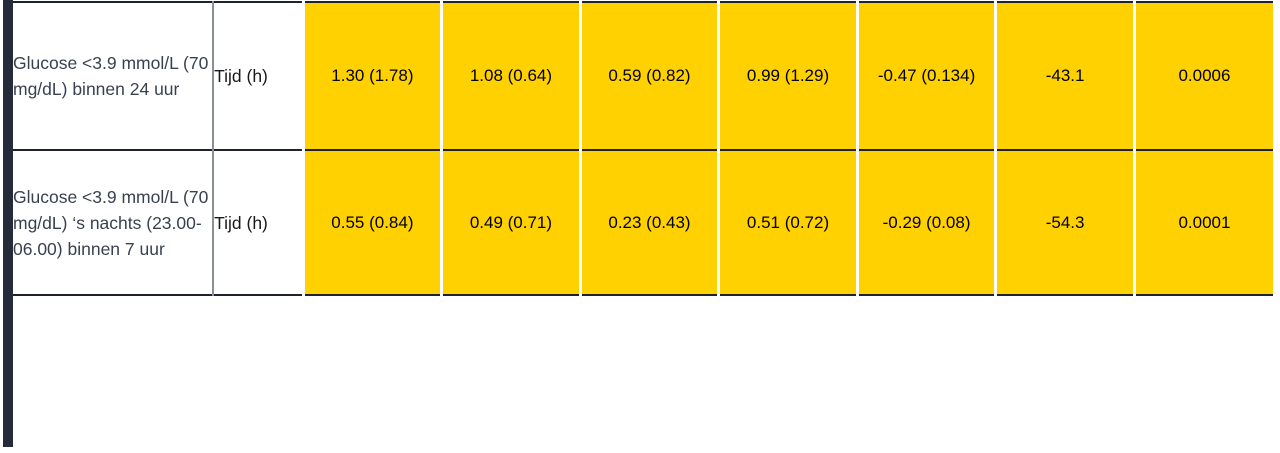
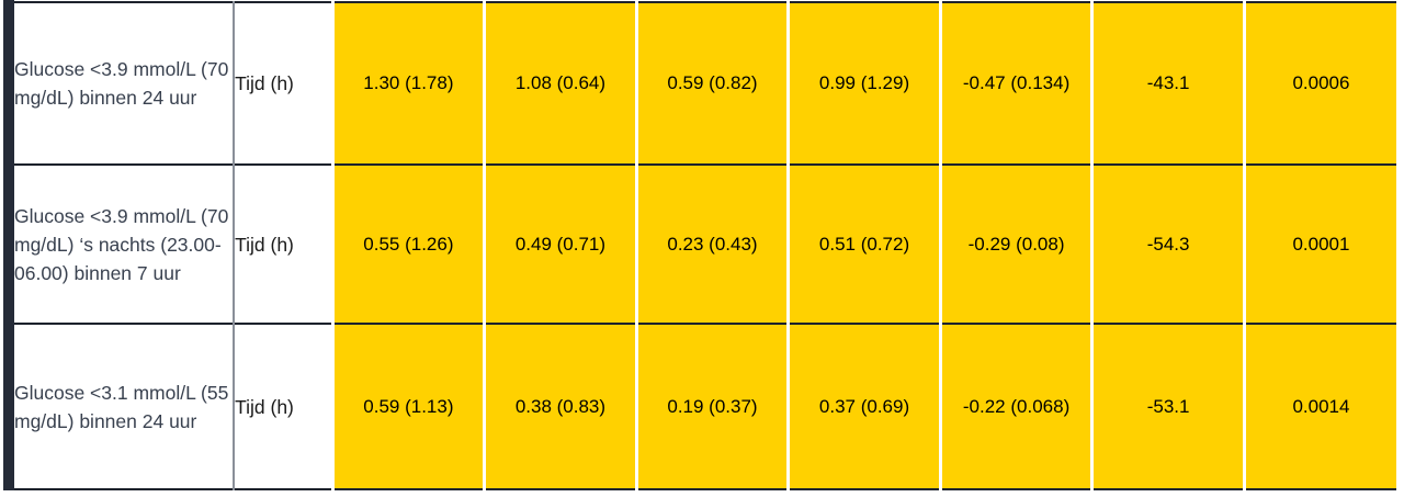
  Glucose <3.9 mmol/L (70 mg/dL) binnen 24 uur	Tijd (h)	1.30 (1.78)	1.08 (0.64)	0.59 (0.82)	0.99 (1.29)	-0.47 (0.134)	-43.1	0.0006
- Glucose <3.9 mmol/L (70 mg/dL) ‘s nachts (23.00-06.00) binnen 7 uur	Tijd (h)	0.55 (0.84)	0.49 (0.71)	0.23 (0.43)	0.51 (0.72)	-0.29 (0.08)	-54.3	0.0001
+ Glucose <3.9 mmol/L (70 mg/dL) ‘s nachts (23.00-06.00) binnen 7 uur	Tijd (h)	0.55 (1.26)	0.49 (0.71)	0.23 (0.43)	0.51 (0.72)	-0.29 (0.08)	-54.3	0.0001
+ Glucose <3.1 mmol/L (55 mg/dL) binnen 24 uur	Tijd (h)	0.59 (1.13)	0.38 (0.83)	0.19 (0.37)	0.37 (0.69)	-0.22 (0.068)	-53.1	0.0014
